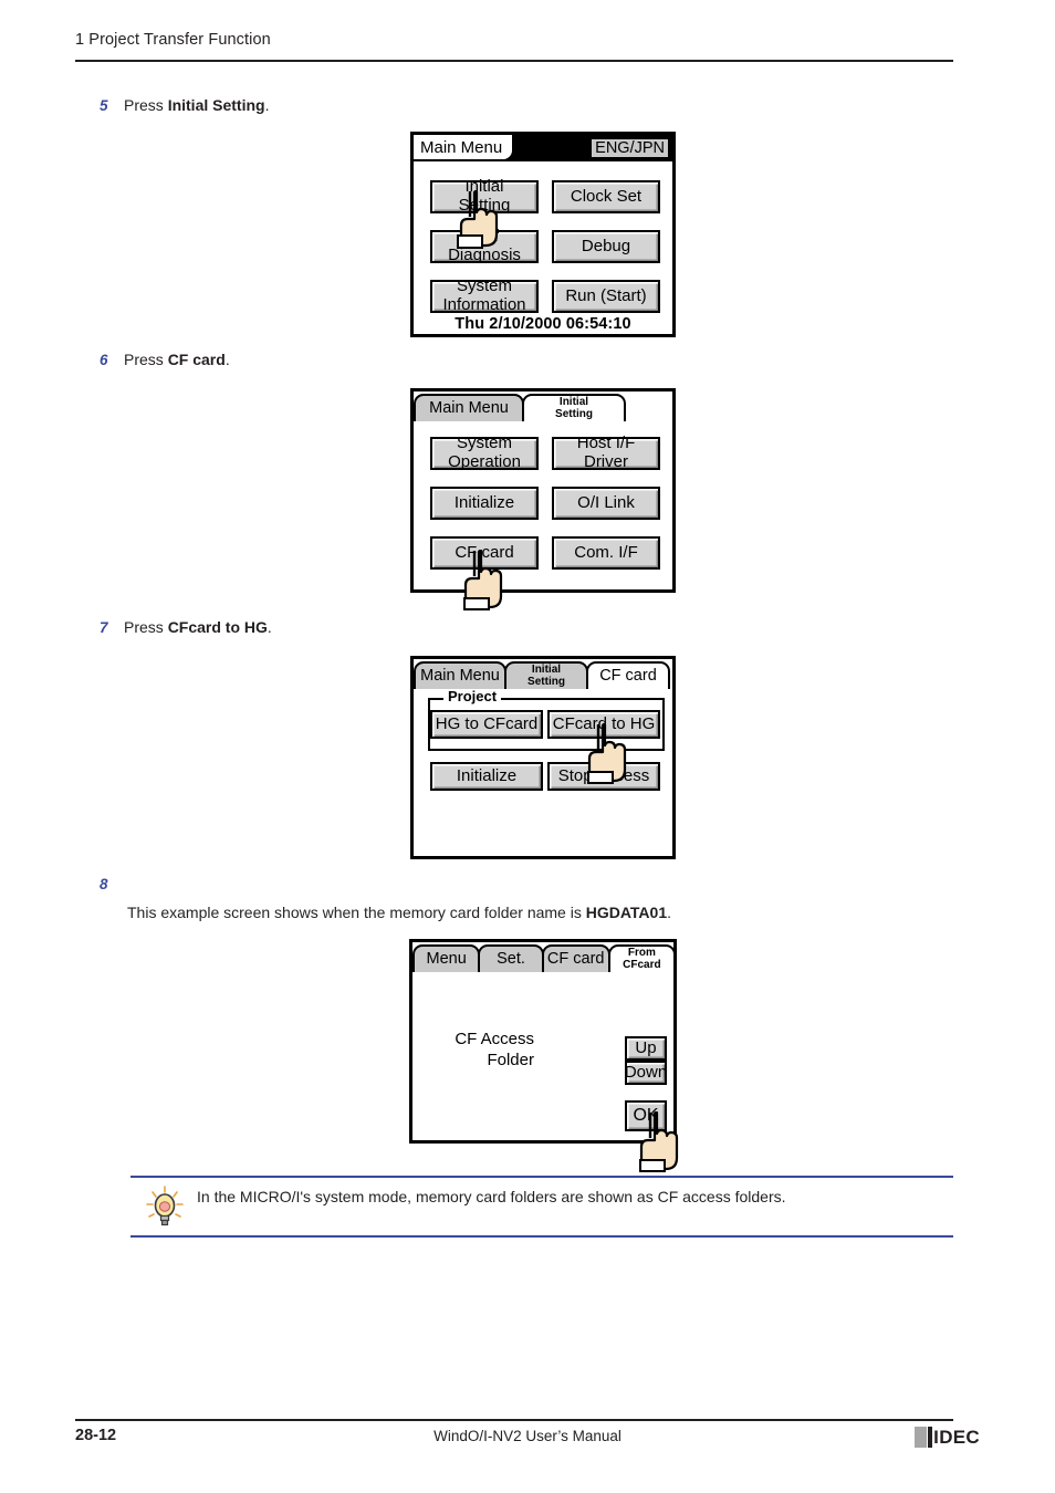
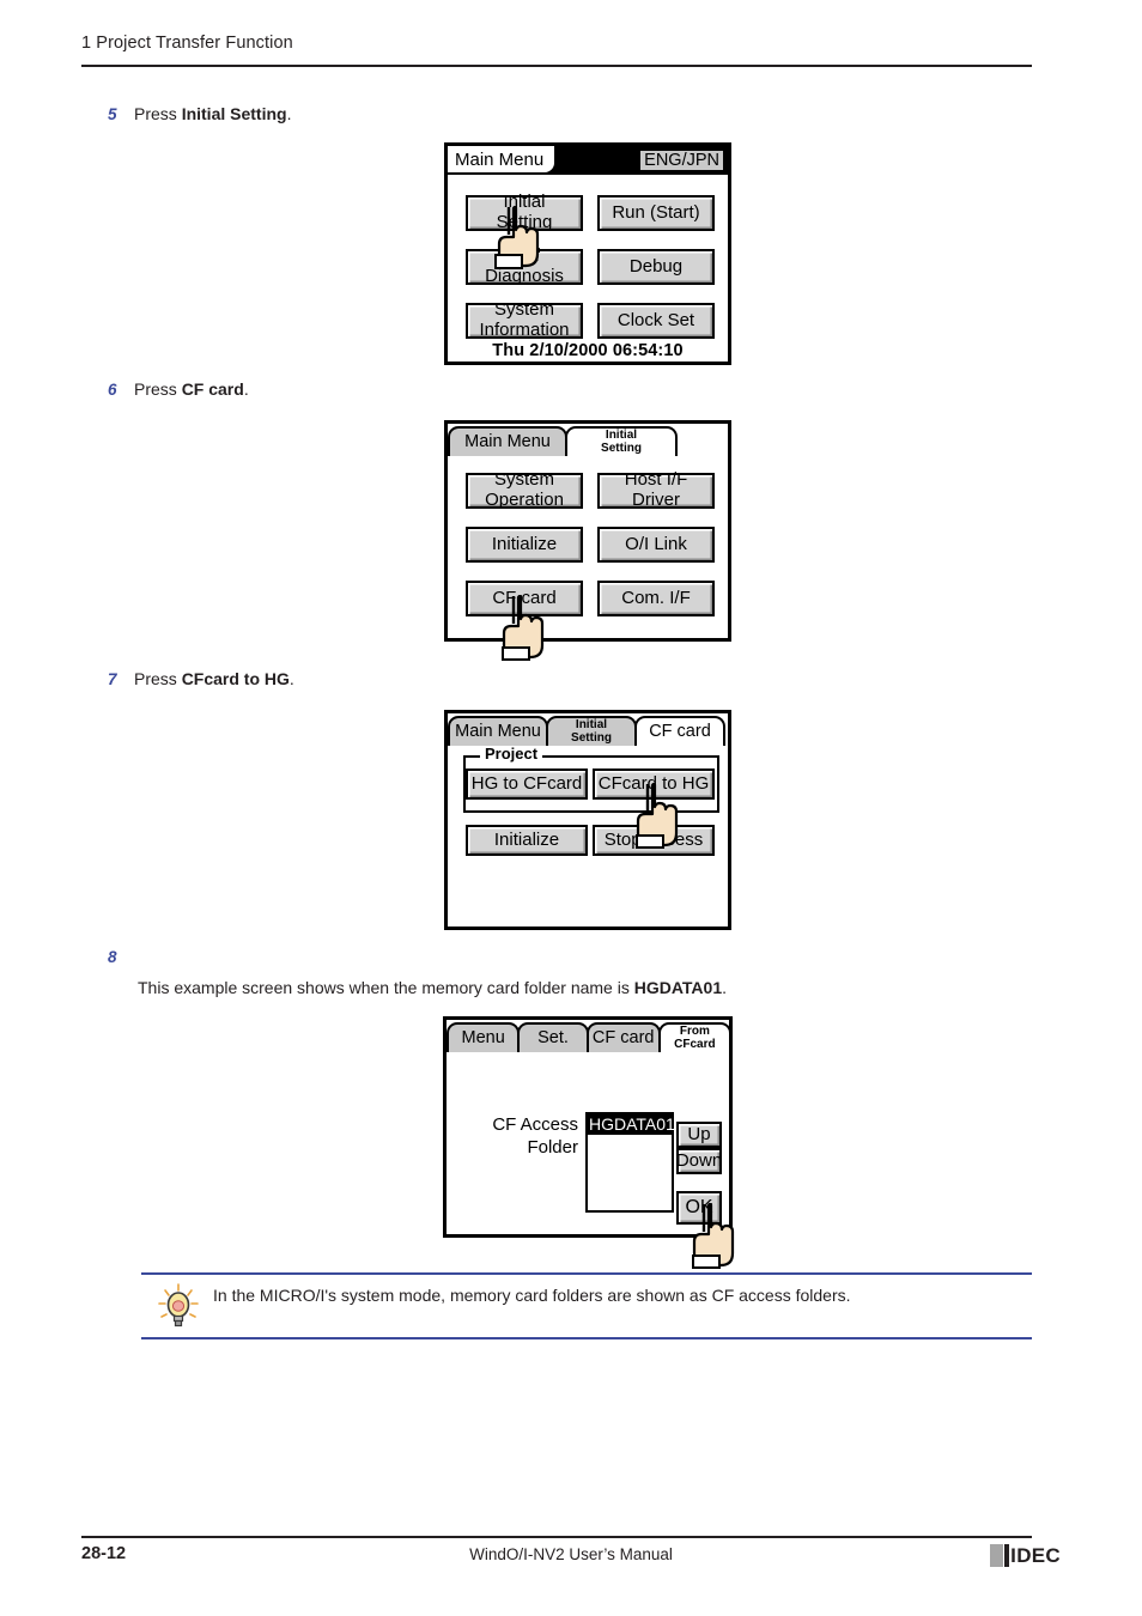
  1 Project Transfer Function
  5
  Press Initial Setting.
  Main Menu
  ENG/JPN
  Initial
  Stting
- Clock Set
+ Run (Start)
  Diagnosis
  Debug
  System
  Information
- Run (Start)
+ Clock Set
  Thu 2/10/2000 06:54:10
  6
  Press CF card.
  Main Menu
  Initial
  Setting
  System
  Operation
  Host I/F
  Driver
  Initialize
  O/I Link
  CF card
  Com. I/F
  7
  Press CFcard to HG.
  Main Menu
  Initial
  Setting
  CF card
  Project
  HG to CFcard
  CFcard to HG
  Initialize
  8
  This example screen shows when the memory card folder name is HGDATA01.
  Menu
  Set.
  CF card
  From
  CFcard
  CF Access
  Folder
+ HGDATA01
  Up
  Down
  OK
  In the MICRO/I's system mode, memory card folders are shown as CF access folders.
  28-12
  WindO/I-NV2 User’s Manual
  IDEC
